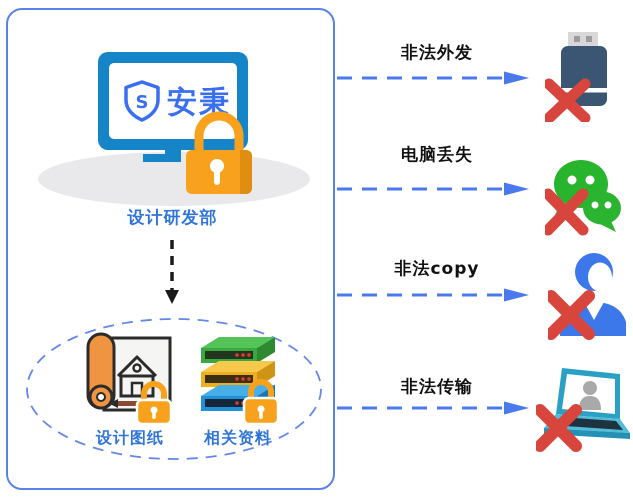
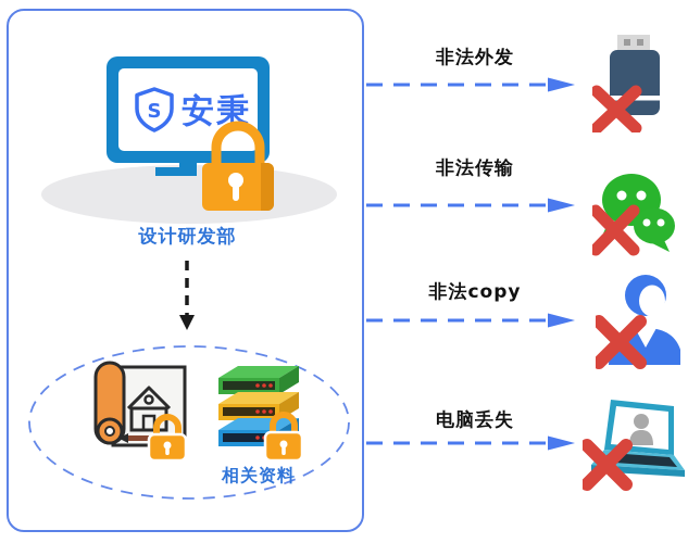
  S
  安秉
  设计研发部
- 设计图纸
  相关资料
  非法外发
- 电脑丢失
+ 非法传输
  非法copy
- 非法传输
+ 电脑丢失
